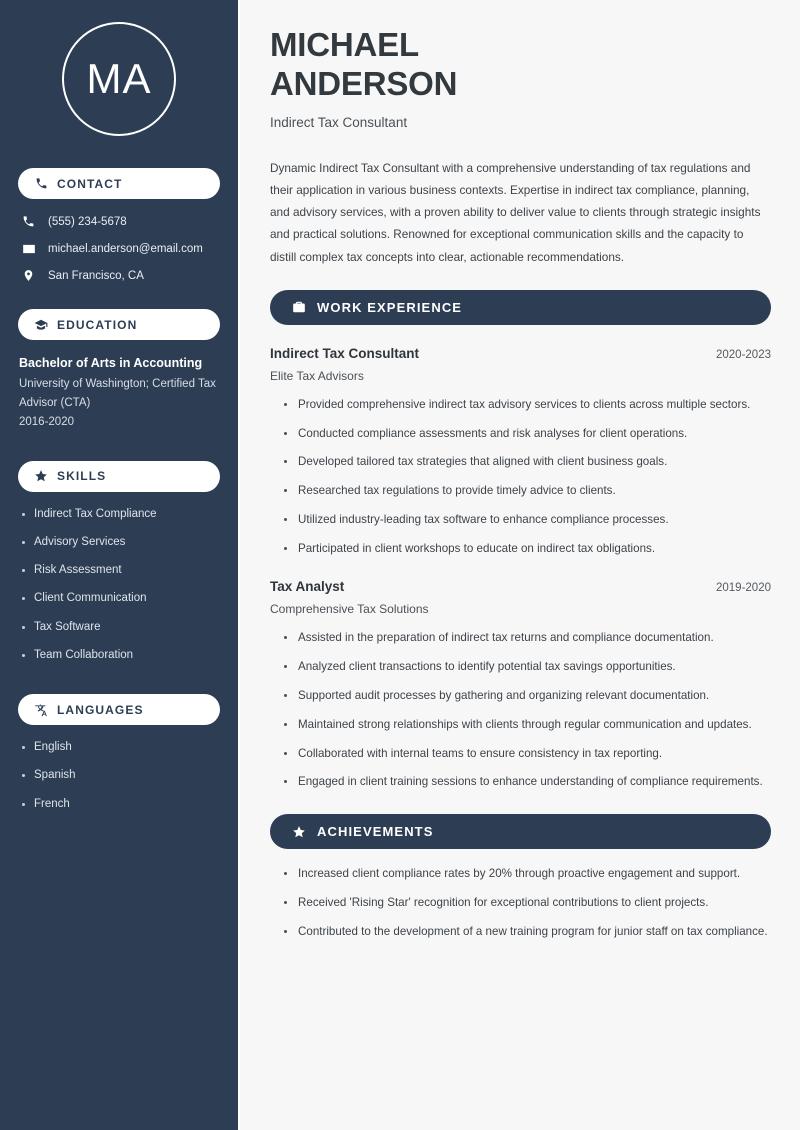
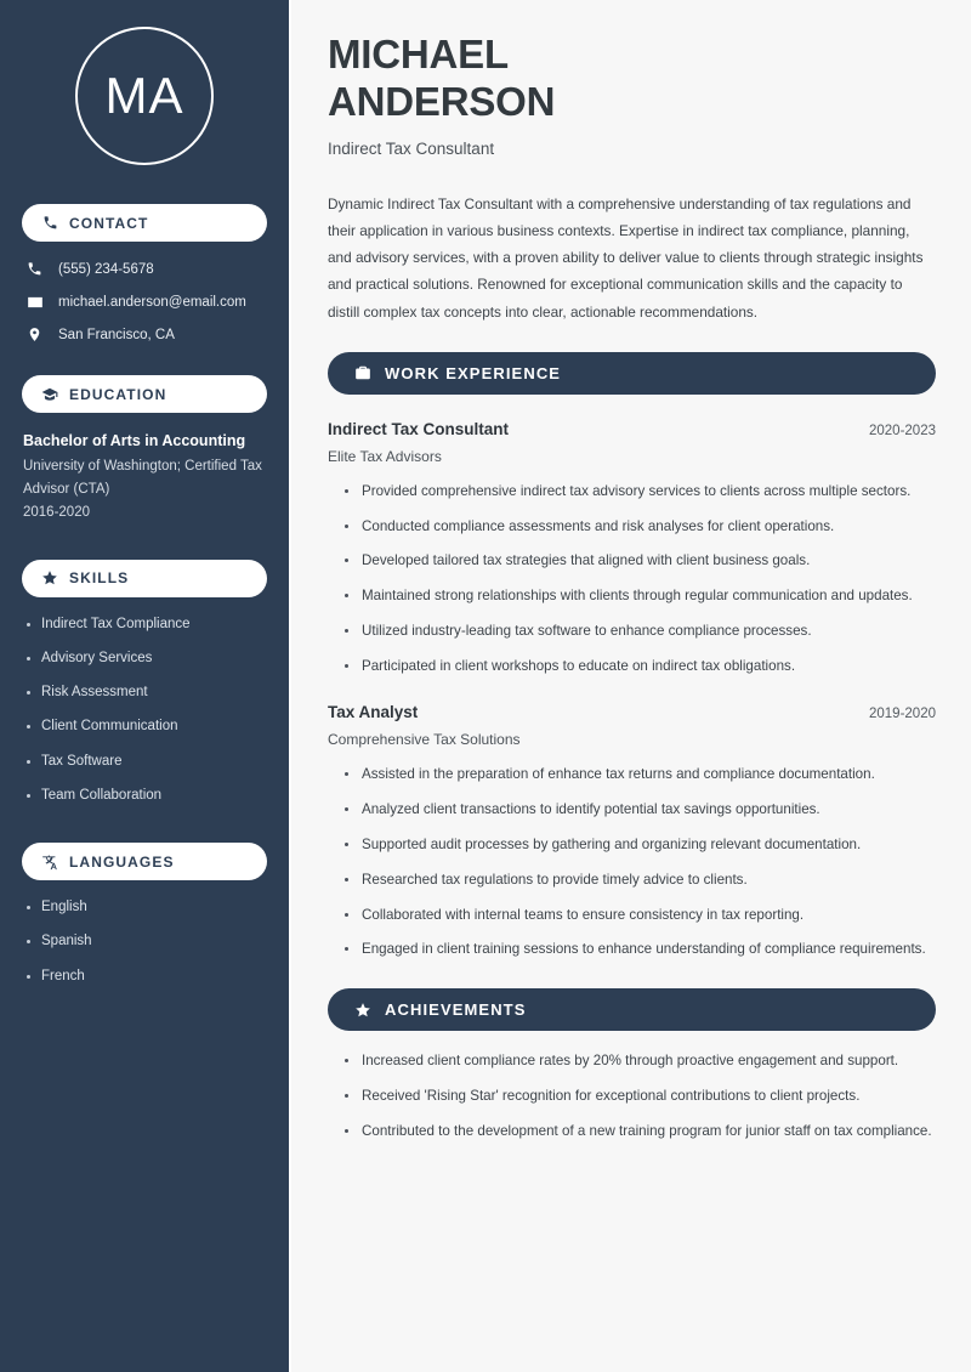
  MA
  CONTACT
  (555) 234-5678
  michael.anderson@email.com
  San Francisco, CA
  EDUCATION
  Bachelor of Arts in Accounting
  University of Washington; Certified Tax Advisor (CTA)
  2016-2020
  SKILLS
  Indirect Tax Compliance
  Advisory Services
  Risk Assessment
  Client Communication
  Tax Software
  Team Collaboration
  LANGUAGES
  English
  Spanish
  French
  MICHAEL
  ANDERSON
  Indirect Tax Consultant
  Dynamic Indirect Tax Consultant with a comprehensive understanding of tax regulations and their application in various business contexts. Expertise in indirect tax compliance, planning, and advisory services, with a proven ability to deliver value to clients through strategic insights and practical solutions. Renowned for exceptional communication skills and the capacity to distill complex tax concepts into clear, actionable recommendations.
  WORK EXPERIENCE
  Indirect Tax Consultant
  2020-2023
  Elite Tax Advisors
  Provided comprehensive indirect tax advisory services to clients across multiple sectors.
  Conducted compliance assessments and risk analyses for client operations.
  Developed tailored tax strategies that aligned with client business goals.
- Researched tax regulations to provide timely advice to clients.
+ Maintained strong relationships with clients through regular communication and updates.
  Utilized industry-leading tax software to enhance compliance processes.
  Participated in client workshops to educate on indirect tax obligations.
  Tax Analyst
  2019-2020
  Comprehensive Tax Solutions
- Assisted in the preparation of indirect tax returns and compliance documentation.
+ Assisted in the preparation of enhance tax returns and compliance documentation.
  Analyzed client transactions to identify potential tax savings opportunities.
  Supported audit processes by gathering and organizing relevant documentation.
- Maintained strong relationships with clients through regular communication and updates.
+ Researched tax regulations to provide timely advice to clients.
  Collaborated with internal teams to ensure consistency in tax reporting.
  Engaged in client training sessions to enhance understanding of compliance requirements.
  ACHIEVEMENTS
  Increased client compliance rates by 20% through proactive engagement and support.
  Received 'Rising Star' recognition for exceptional contributions to client projects.
  Contributed to the development of a new training program for junior staff on tax compliance.
